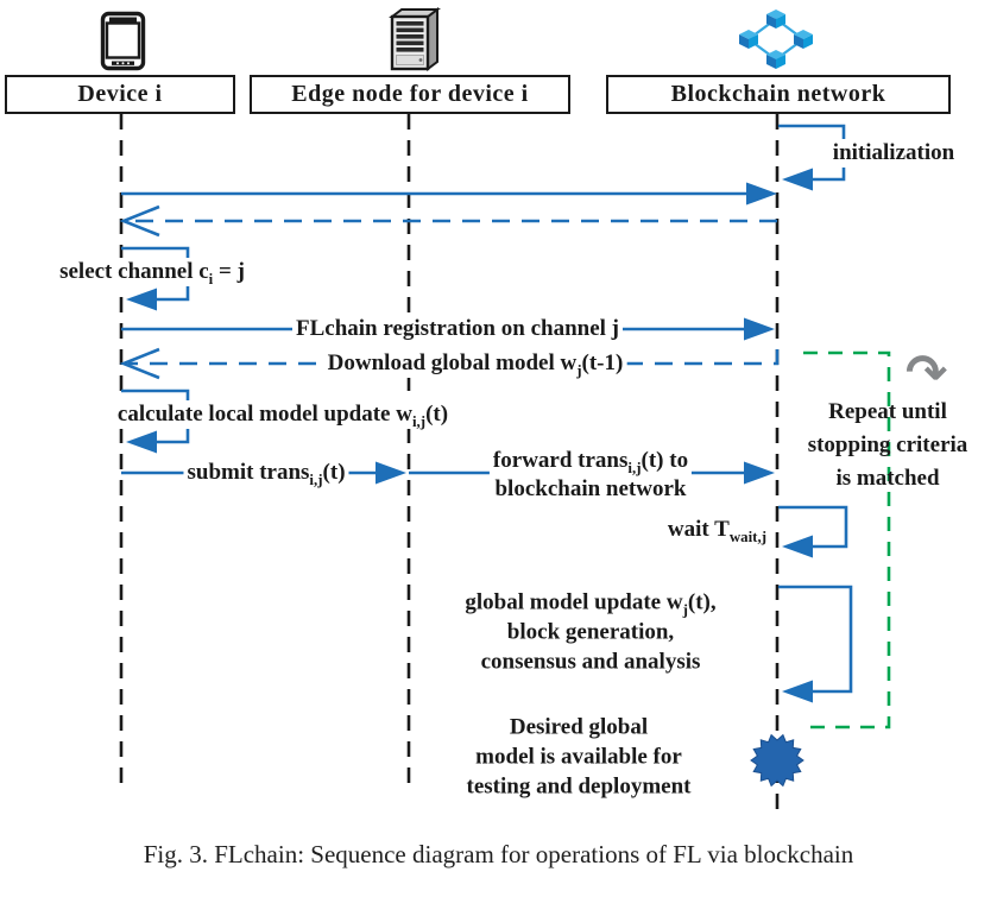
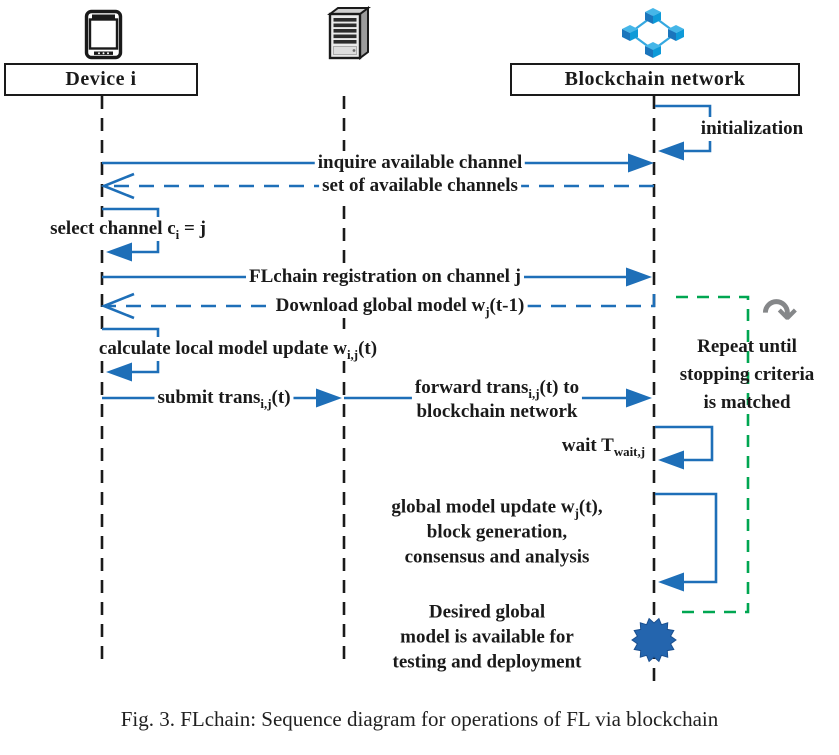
  Device i
- Edge node for device i
  Blockchain network
  initialization
+ inquire available channel
+ set of available channels
  select channel ci = j
  FLchain registration on channel j
  Download global model wj(t-1)
  calculate local model update wi,j(t)
  submit transi,j(t)
  forward transi,j(t) to
  blockchain network
  wait Twait,j
  global model update wj(t),
  block generation,
  consensus and analysis
  Desired global
  model is available for
  testing and deployment
  ↷
  Repeat until
  stopping criteria
  is matched
  Fig. 3. FLchain: Sequence diagram for operations of FL via blockchain
